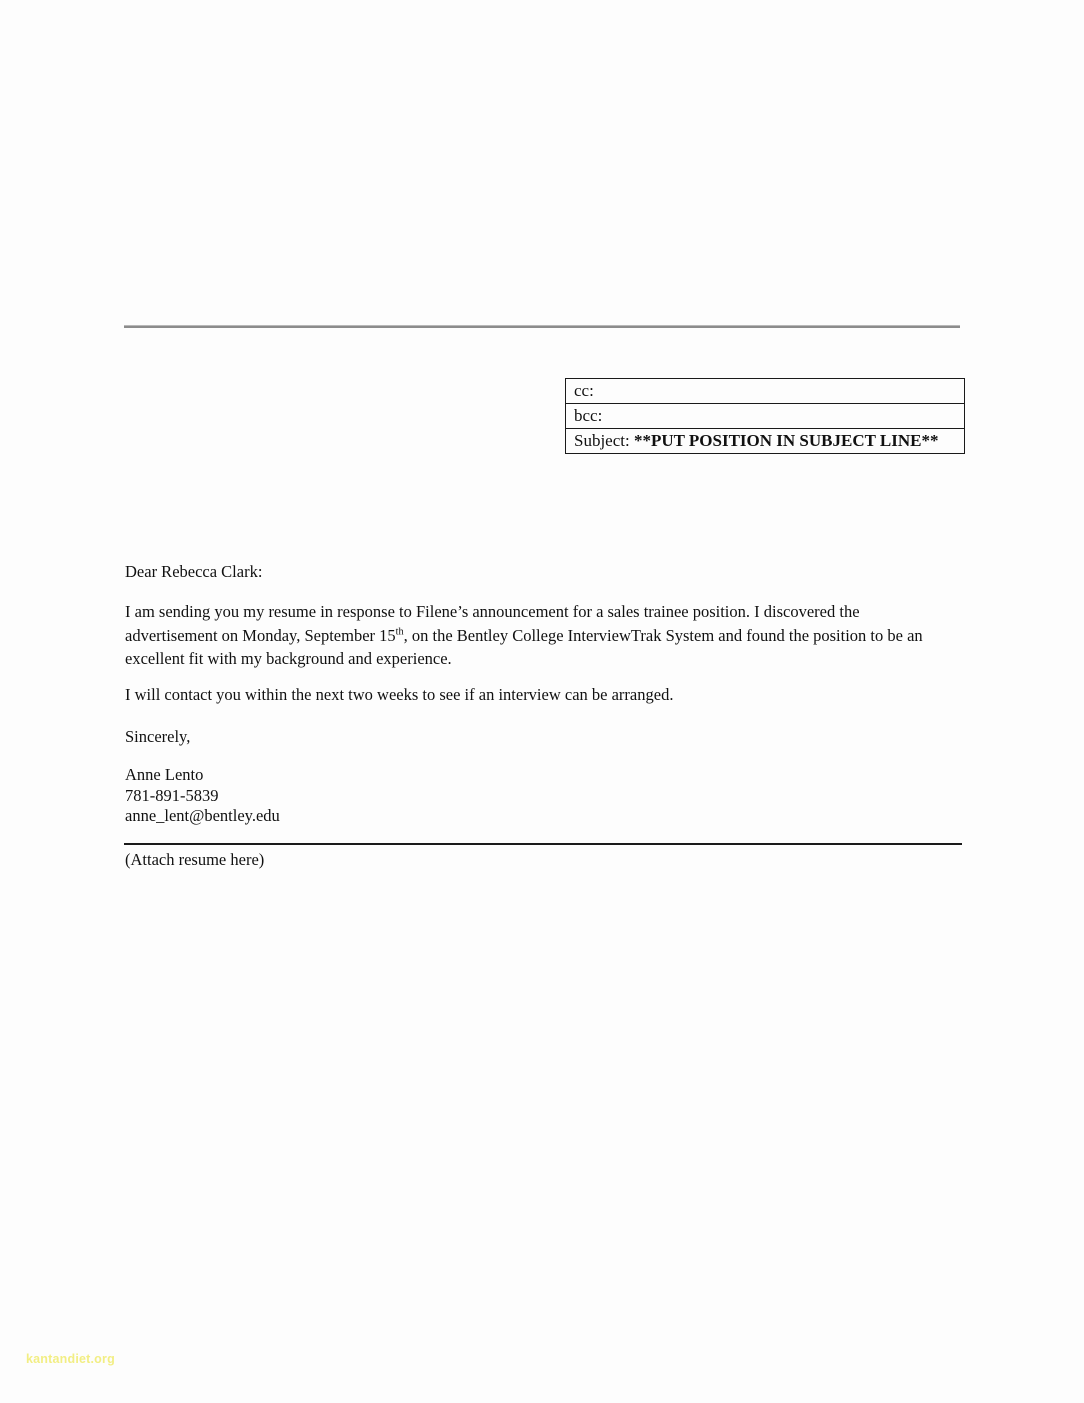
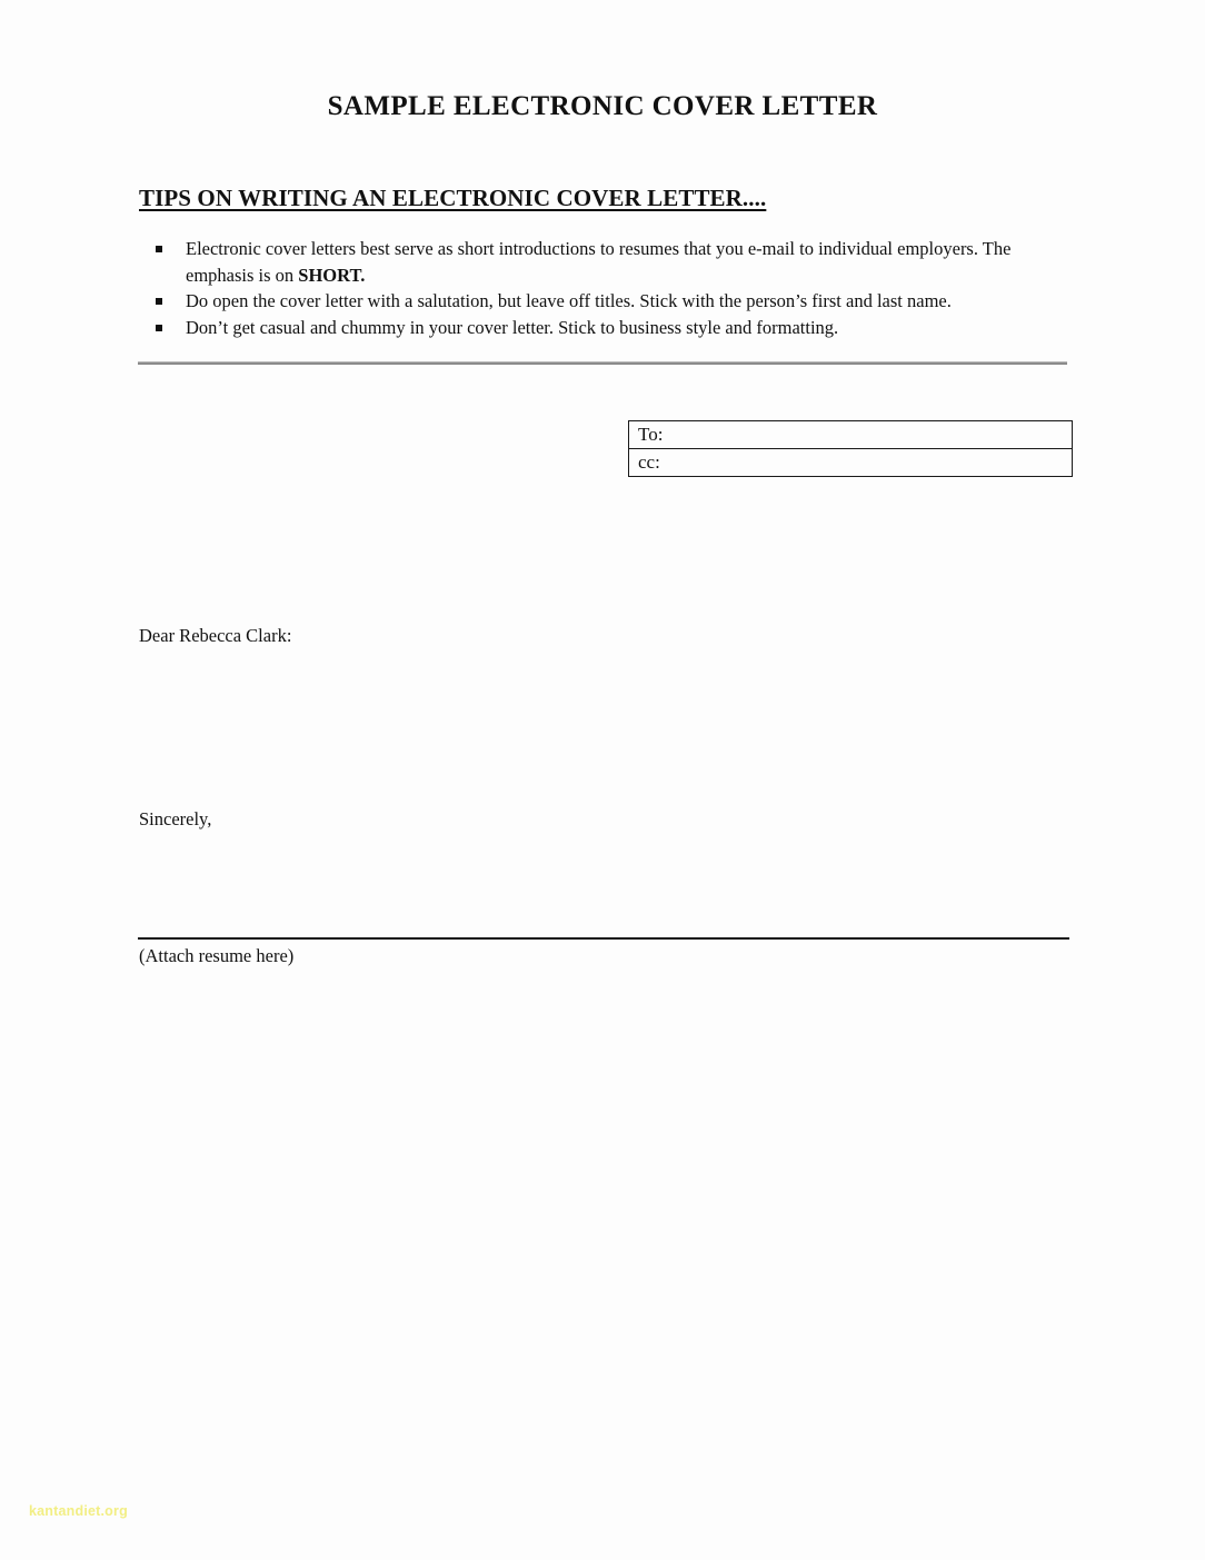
+ SAMPLE ELECTRONIC COVER LETTER
+ TIPS ON WRITING AN ELECTRONIC COVER LETTER....
+ Electronic cover letters best serve as short introductions to resumes that you e-mail to individual employers. The emphasis is on SHORT.
+ Do open the cover letter with a salutation, but leave off titles. Stick with the person’s first and last name.
+ Don’t get casual and chummy in your cover letter. Stick to business style and formatting.
+ To:
  cc:
- bcc:
- Subject: **PUT POSITION IN SUBJECT LINE**
  Dear Rebecca Clark:
- I am sending you my resume in response to Filene’s announcement for a sales trainee position. I discovered the advertisement on Monday, September 15th, on the Bentley College InterviewTrak System and found the position to be an excellent fit with my background and experience.
- I will contact you within the next two weeks to see if an interview can be arranged.
  Sincerely,
- Anne Lento
- 781-891-5839
- anne_lent@bentley.edu
  (Attach resume here)
  kantandiet.org
